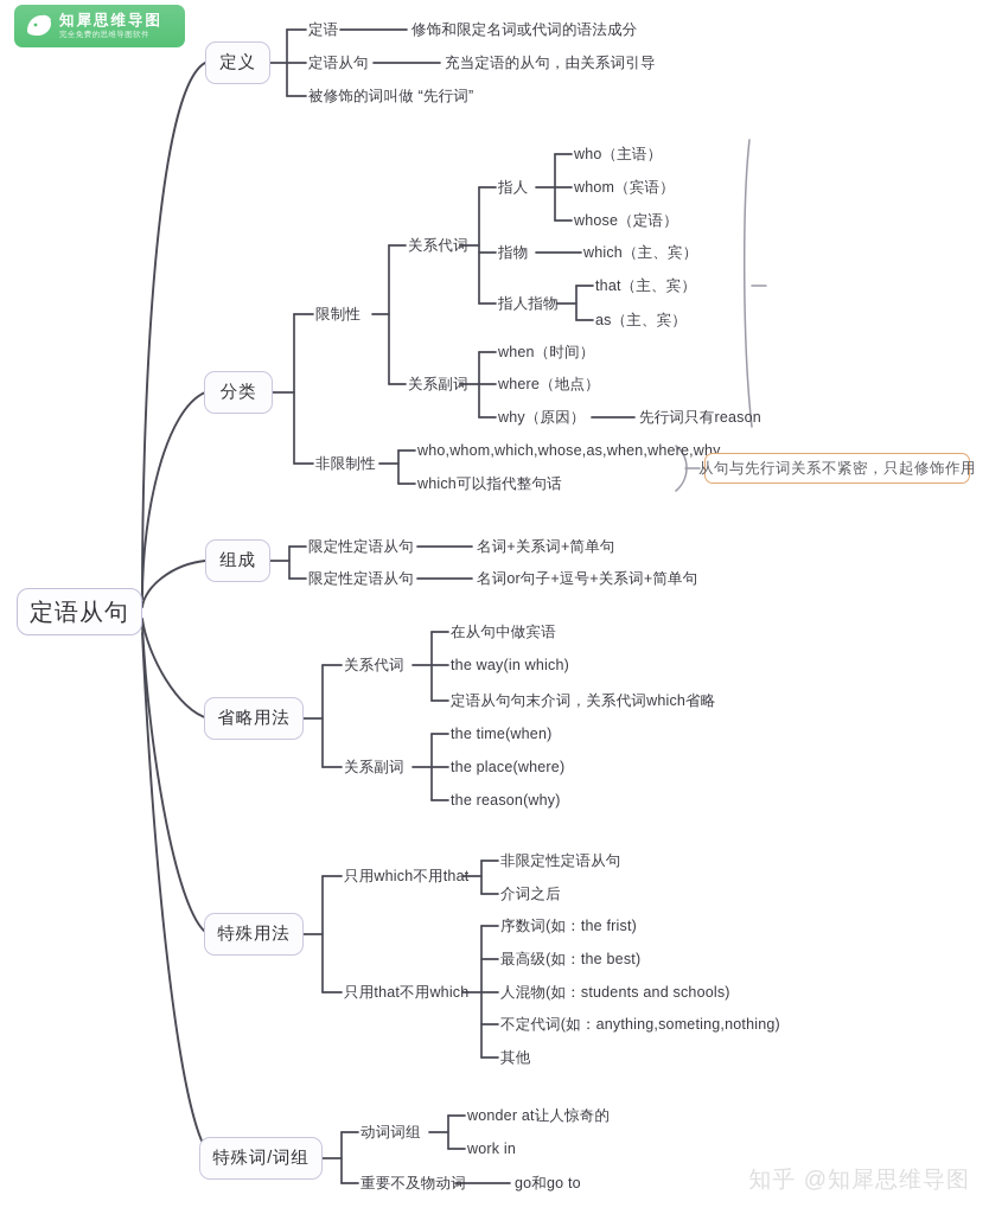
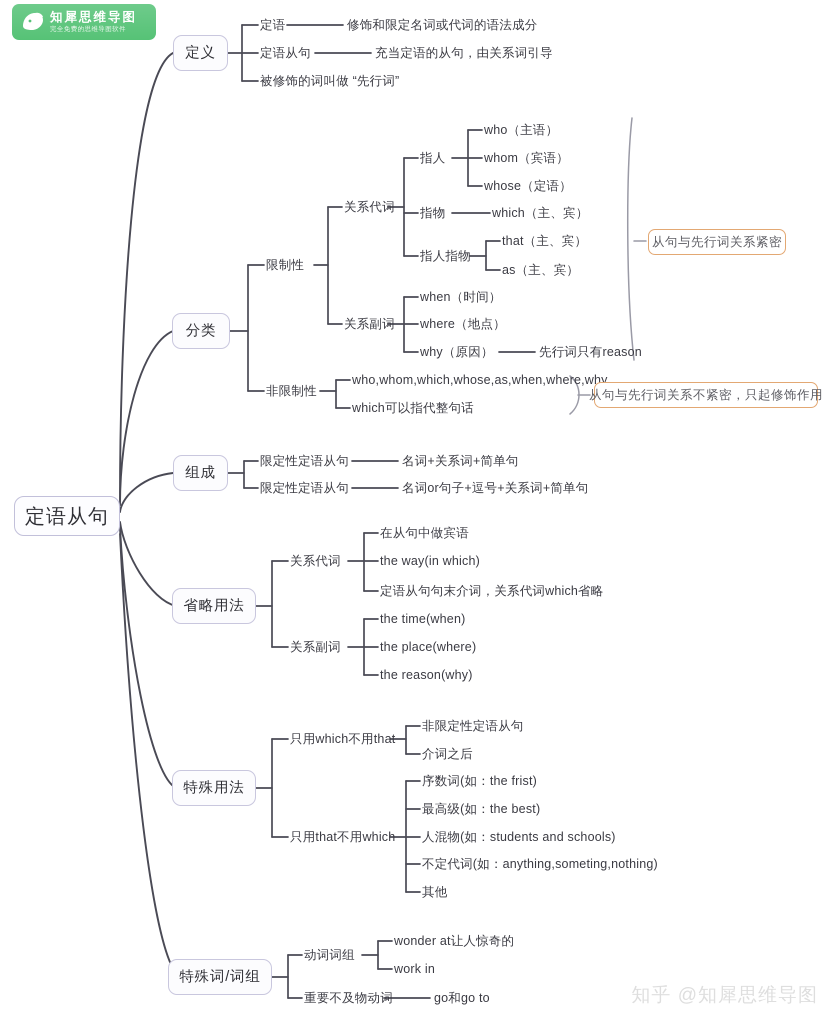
  知犀思维导图
  定语从句
  定义
  分类
  组成
  省略用法
  特殊用法
  特殊词/词组
  定语
  修饰和限定名词或代词的语法成分
  定语从句
  充当定语的从句，由关系词引导
  被修饰的词叫做 “先行词”
  限制性
  非限制性
  关系代词
  关系副词
  指人
  指物
  指人指物
  who（主语）
  whom（宾语）
  whose（定语）
  which（主、宾）
  that（主、宾）
  as（主、宾）
  when（时间）
  where（地点）
  why（原因）
  先行词只有reason
  who,whom,which,whose,as,when,where,why
  which可以指代整句话
+ 从句与先行词关系紧密
  从句与先行词关系不紧密，只起修饰作用
  限定性定语从句
  名词+关系词+简单句
  限定性定语从句
  名词or句子+逗号+关系词+简单句
  关系代词
  关系副词
  在从句中做宾语
  the way(in which)
  定语从句句末介词，关系代词which省略
  the time(when)
  the place(where)
  the reason(why)
  只用which不用that
  只用that不用which
  非限定性定语从句
  介词之后
  序数词(如：the frist)
  最高级(如：the best)
  人混物(如：students and schools)
  不定代词(如：anything,someting,nothing)
  其他
  动词词组
  重要不及物动词
  go和go to
  wonder at让人惊奇的
  work in
  知乎 @知犀思维导图
